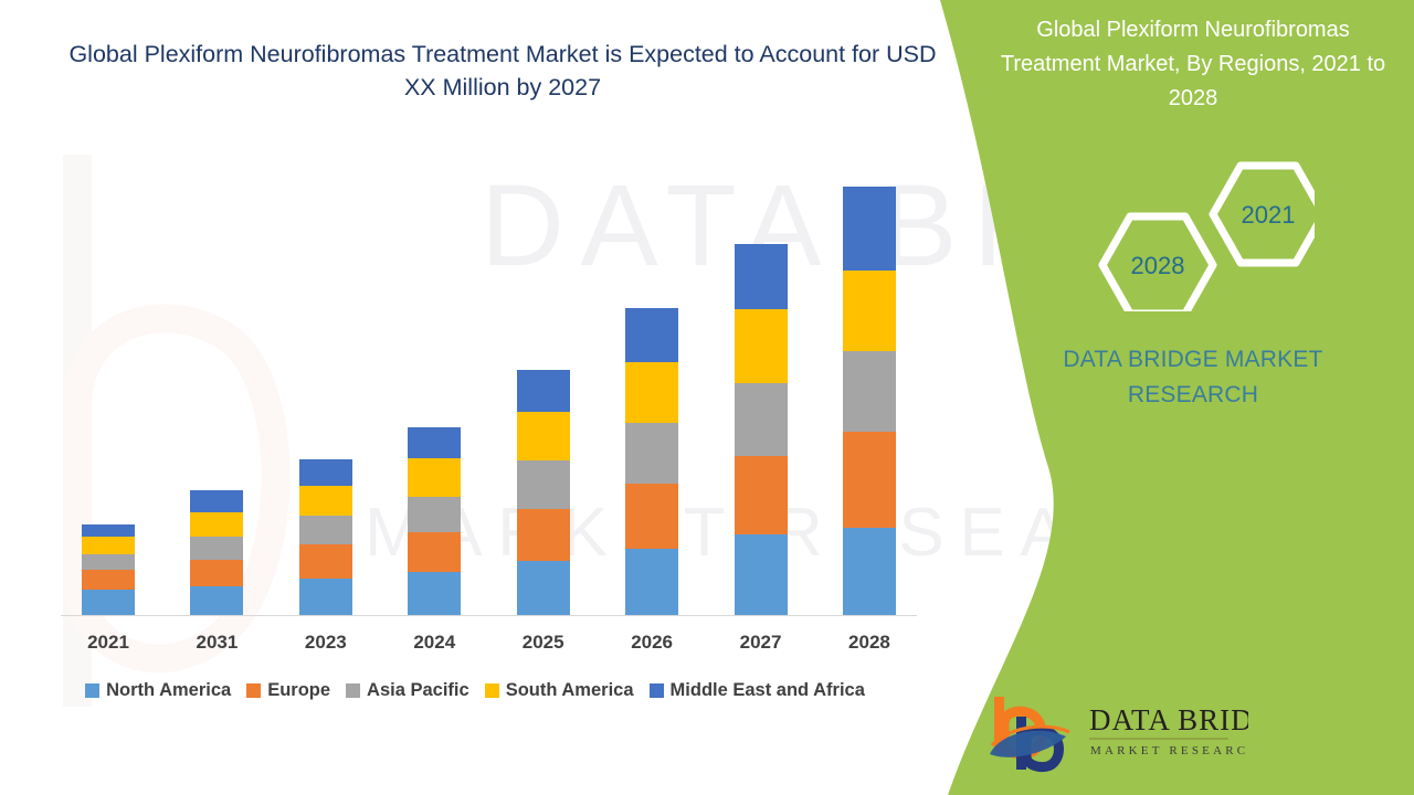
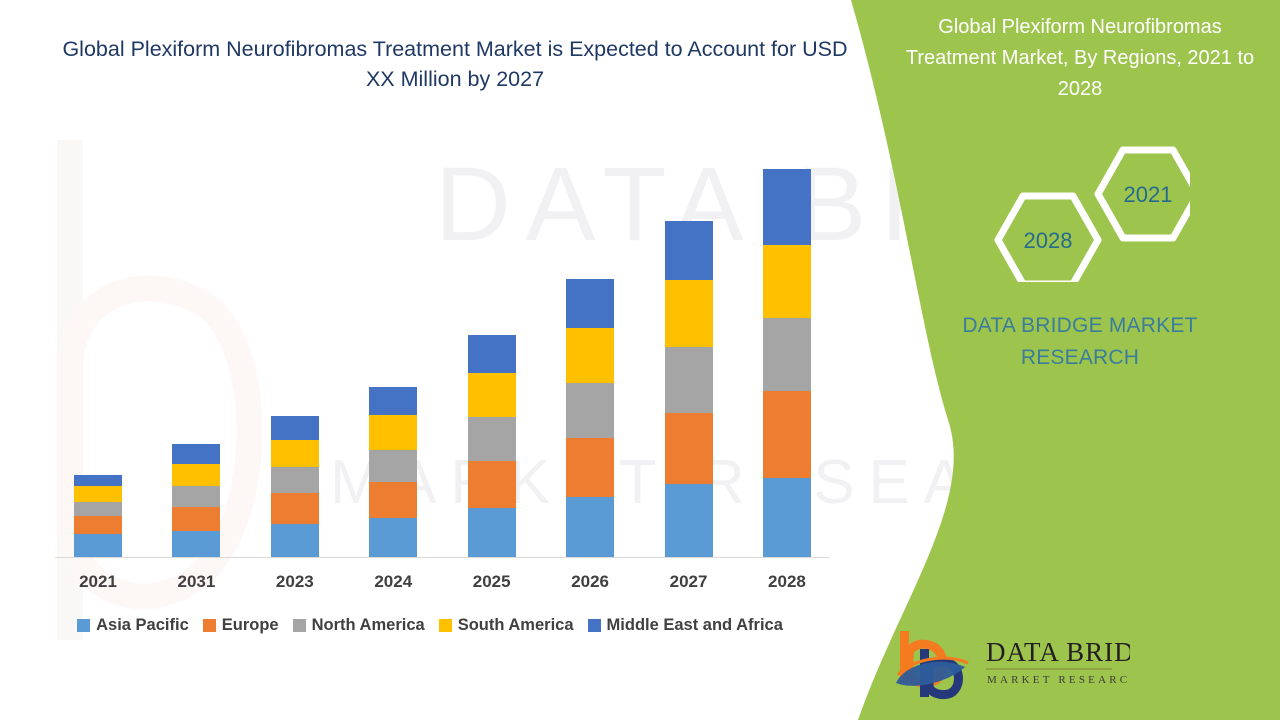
  Global Plexiform Neurofibromas Treatment Market is Expected to Account for USD XX Million by 2027
  2021
  2031
  2023
  2024
  2025
  2026
  2027
  2028
- North America
+ Asia Pacific
  Europe
- Asia Pacific
+ North America
  South America
  Middle East and Africa
  Global Plexiform Neurofibromas Treatment Market, By Regions, 2021 to 2028
  2021
  2028
  DATA BRIDGE MARKET
  RESEARCH
  DATA BRID
  MARKET RESEARC
